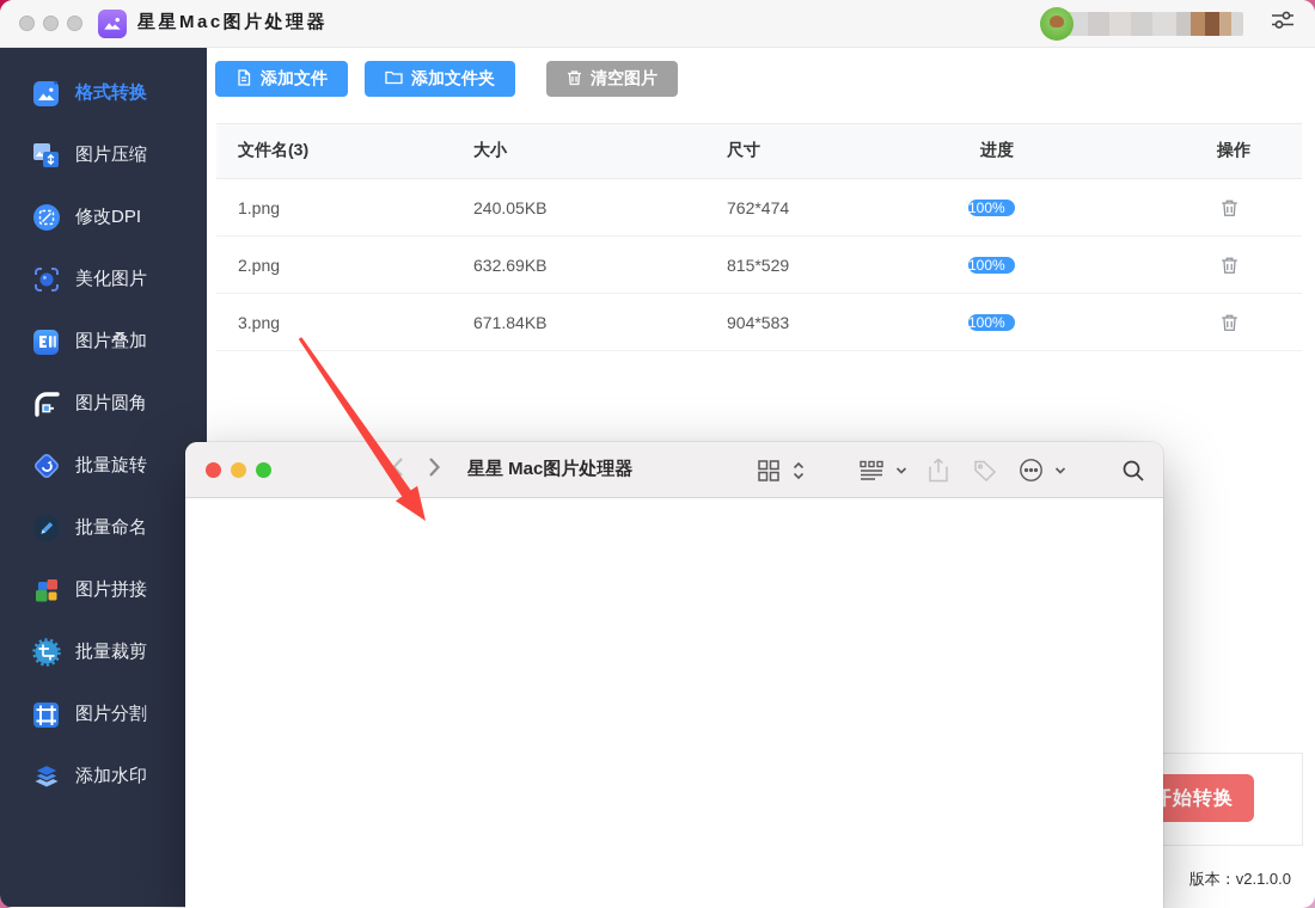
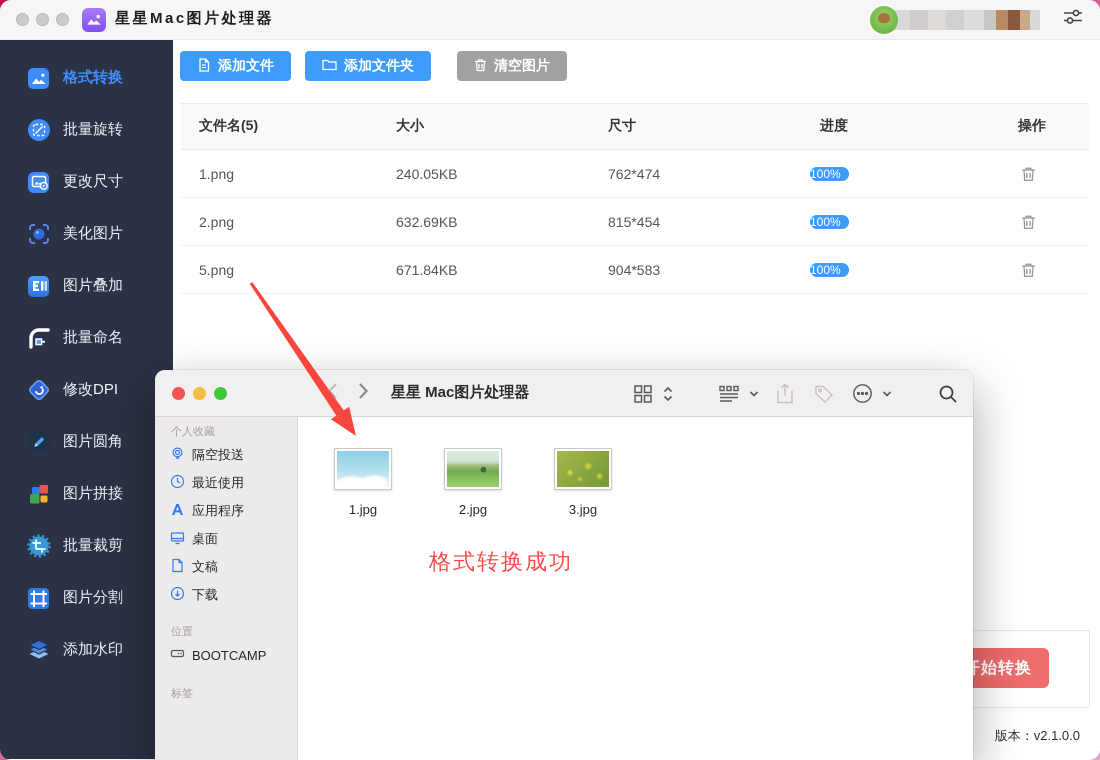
  星星Mac图片处理器
  格式转换
- 图片压缩
- 修改DPI
+ 批量旋转
+ 更改尺寸
  美化图片
  图片叠加
- 图片圆角
+ 批量命名
- 批量旋转
+ 修改DPI
- 批量命名
+ 图片圆角
  图片拼接
  批量裁剪
  图片分割
  添加水印
  添加文件
  添加文件夹
  清空图片
- 文件名(3)
+ 文件名(5)
  大小
  尺寸
  进度
  操作
  1.png
  240.05KB
  762*474
  100%
  2.png
  632.69KB
- 815*529
+ 815*454
  100%
- 3.png
+ 5.png
  671.84KB
  904*583
  100%
  始转换
  版本：v2.1.0.0
  星星 Mac图片处理器
+ 个人收藏
+ 隔空投送
+ 最近使用
+ 应用程序
+ 桌面
+ 文稿
+ 下载
+ 位置
+ BOOTCAMP
+ 标签
+ 1.jpg
+ 2.jpg
+ 3.jpg
+ 格式转换成功
